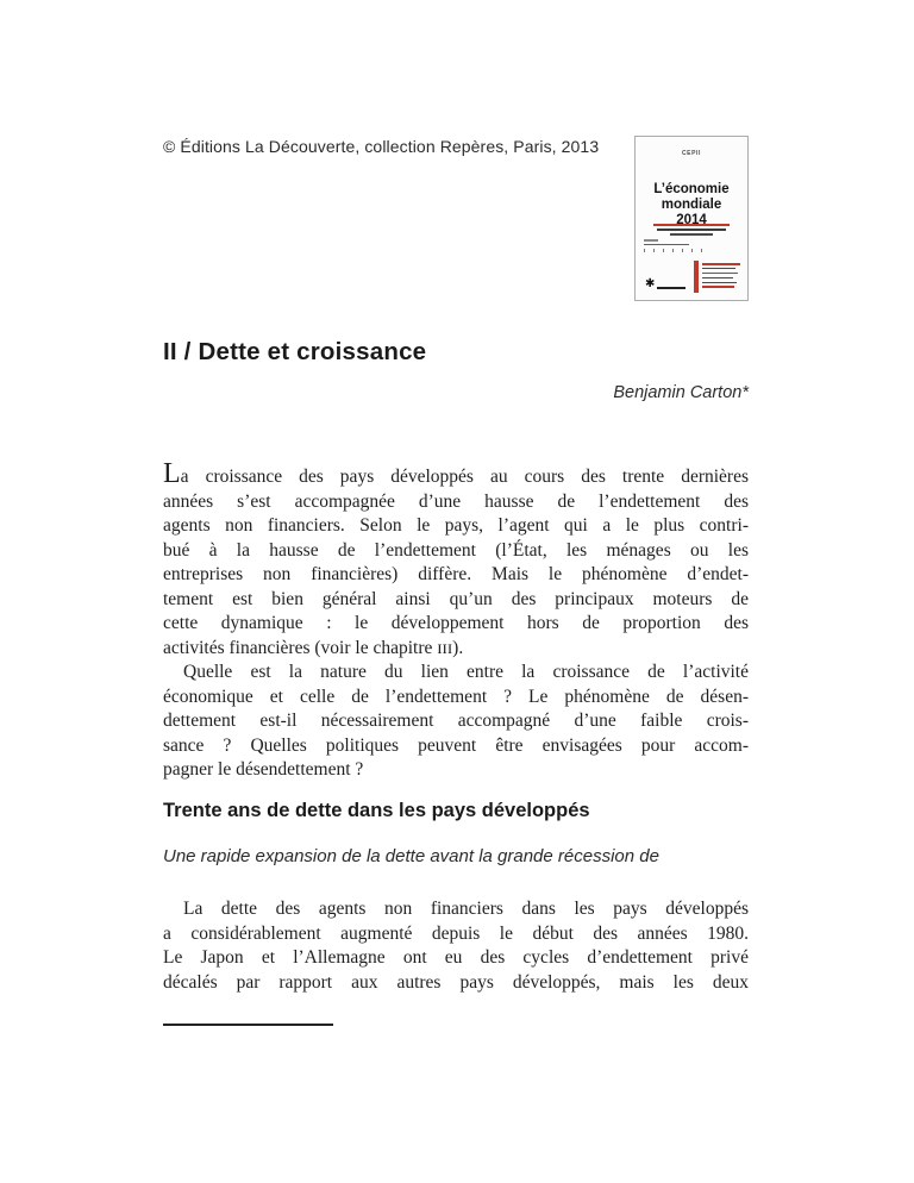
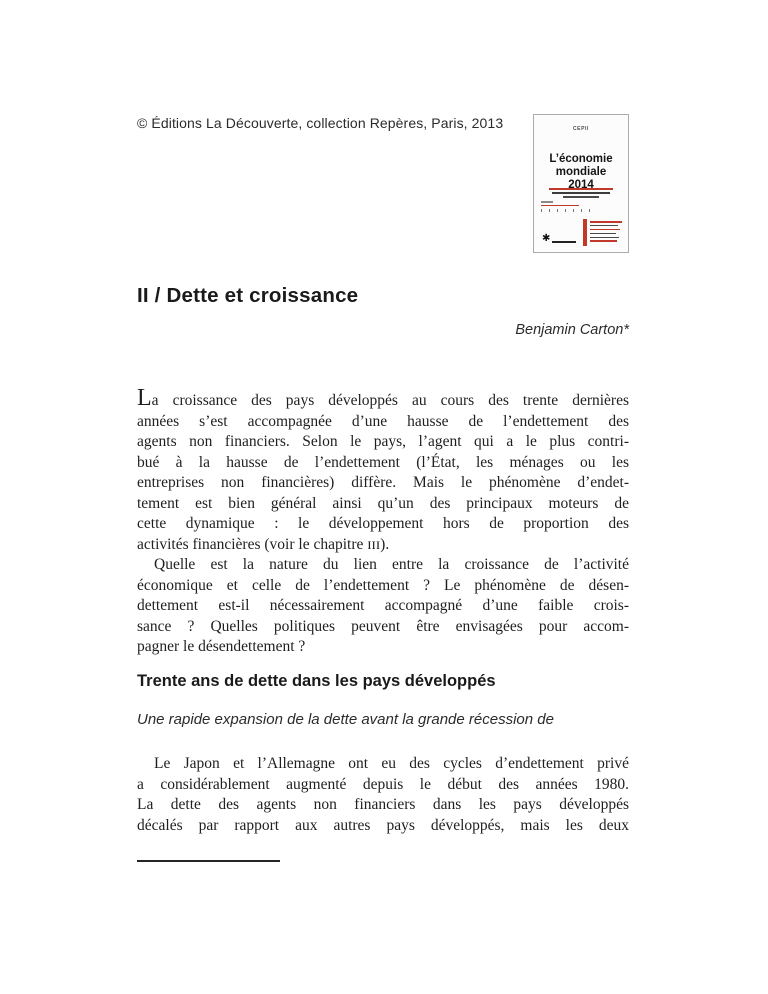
  © Éditions La Découverte, collection Repères, Paris, 2013
  L’économie
  mondiale
  2014
  ✱
  II / Dette et croissance
  Benjamin Carton*
  La croissance des pays développés au cours des trente dernières
  années s’est accompagnée d’une hausse de l’endettement des
  agents non financiers. Selon le pays, l’agent qui a le plus contri-
  bué à la hausse de l’endettement (l’État, les ménages ou les
  entreprises non financières) diffère. Mais le phénomène d’endet-
  tement est bien général ainsi qu’un des principaux moteurs de
  cette dynamique : le développement hors de proportion des
  activités financières (voir le chapitre ɪɪɪ).
  Quelle est la nature du lien entre la croissance de l’activité
  économique et celle de l’endettement ? Le phénomène de désen-
  dettement est-il nécessairement accompagné d’une faible crois-
  sance ? Quelles politiques peuvent être envisagées pour accom-
  pagner le désendettement ?
  Trente ans de dette dans les pays développés
  Une rapide expansion de la dette avant la grande récession de
- La dette des agents non financiers dans les pays développés
+ Le Japon et l’Allemagne ont eu des cycles d’endettement privé
  a considérablement augmenté depuis le début des années 1980.
- Le Japon et l’Allemagne ont eu des cycles d’endettement privé
+ La dette des agents non financiers dans les pays développés
  décalés par rapport aux autres pays développés, mais les deux
